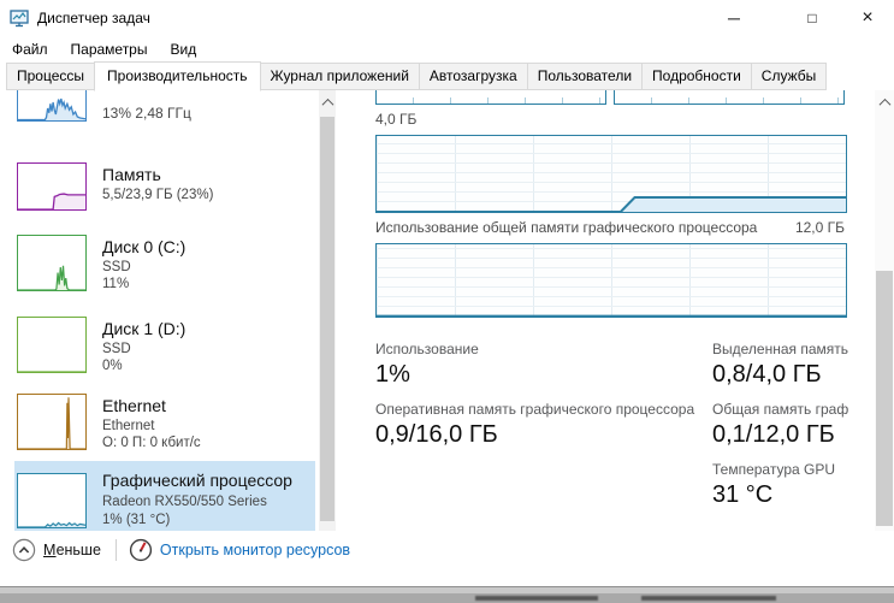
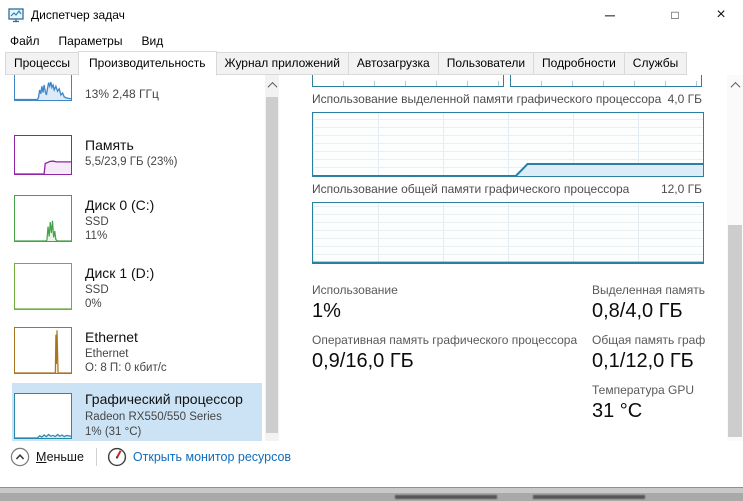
  Диспетчер задач
  ─
  □
  ×
  Файл
  Параметры
  Вид
  Процессы
  Производительность
  Журнал приложений
  Автозагрузка
  Пользователи
  Подробности
  Службы
  13% 2,48 ГГц
  Память
  5,5/23,9 ГБ (23%)
  Диск 0 (C:)
  SSD
  11%
  Диск 1 (D:)
  SSD
  0%
  Ethernet
  Ethernet
- О: 0 П: 0 кбит/с
+ О: 8 П: 0 кбит/с
  Графический процессор
  Radeon RX550/550 Series
  1% (31 °C)
+ Использование выделенной памяти графического процессора
  4,0 ГБ
  Использование общей памяти графического процессора
  12,0 ГБ
  Использование
  1%
  Выделенная память
  0,8/4,0 ГБ
  Оперативная память графического процессора
  0,9/16,0 ГБ
  Общая память граф
  0,1/12,0 ГБ
  Температура GPU
  31 °C
  Меньше
  Открыть монитор ресурсов
